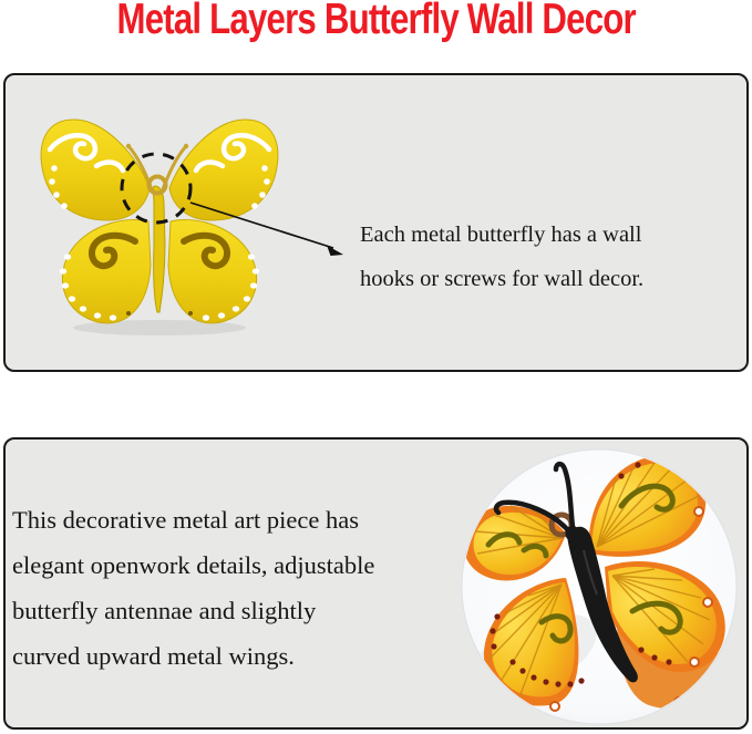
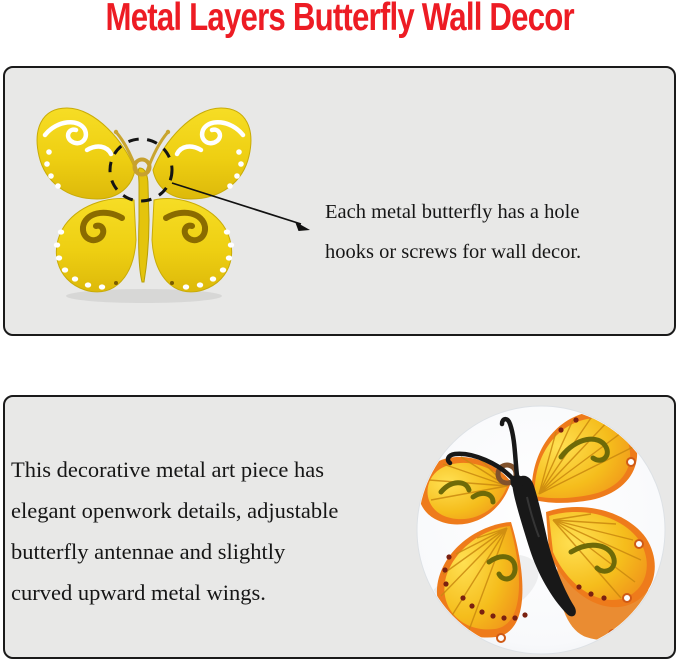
  Metal Layers Butterfly Wall Decor
- Each metal butterfly has a wall
+ Each metal butterfly has a hole
  hooks or screws for wall decor.
  This decorative metal art piece has
  elegant openwork details, adjustable
  butterfly antennae and slightly
  curved upward metal wings.
